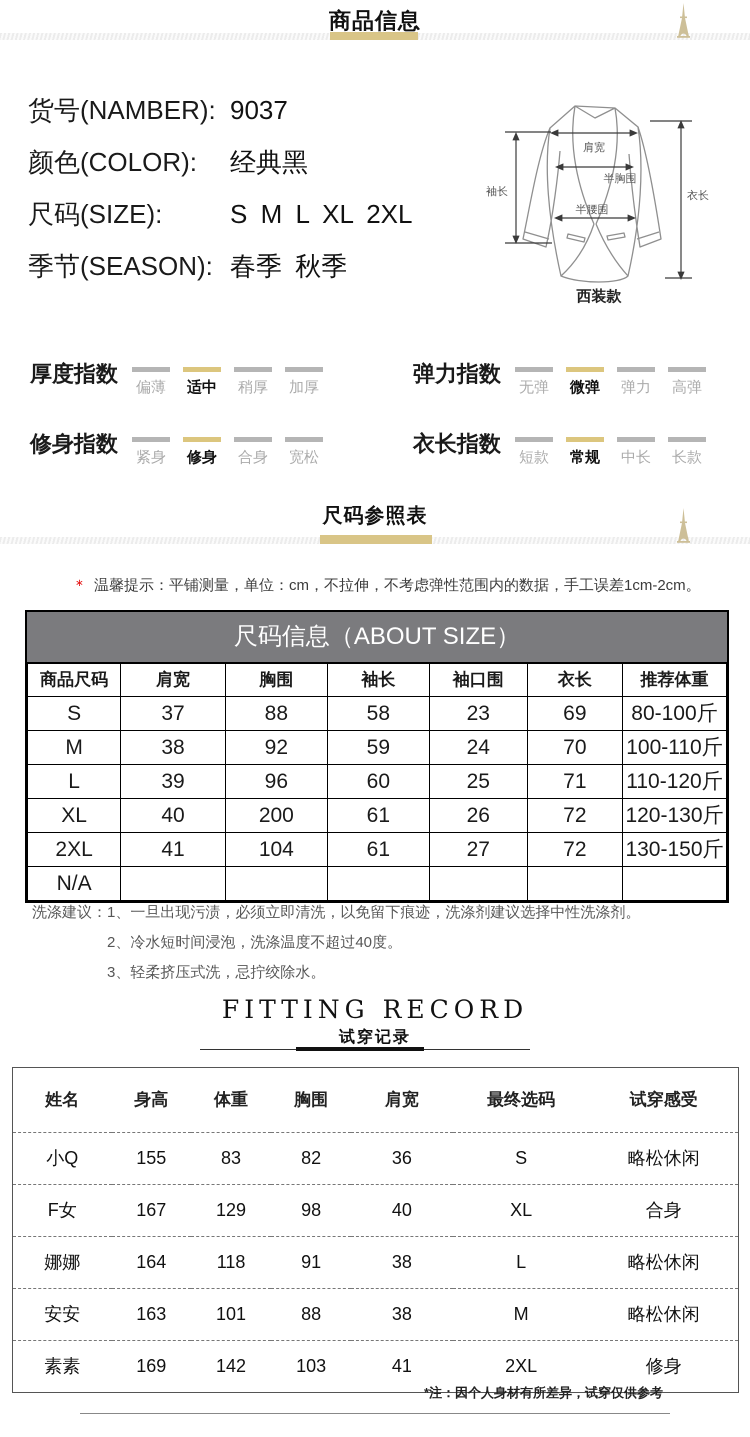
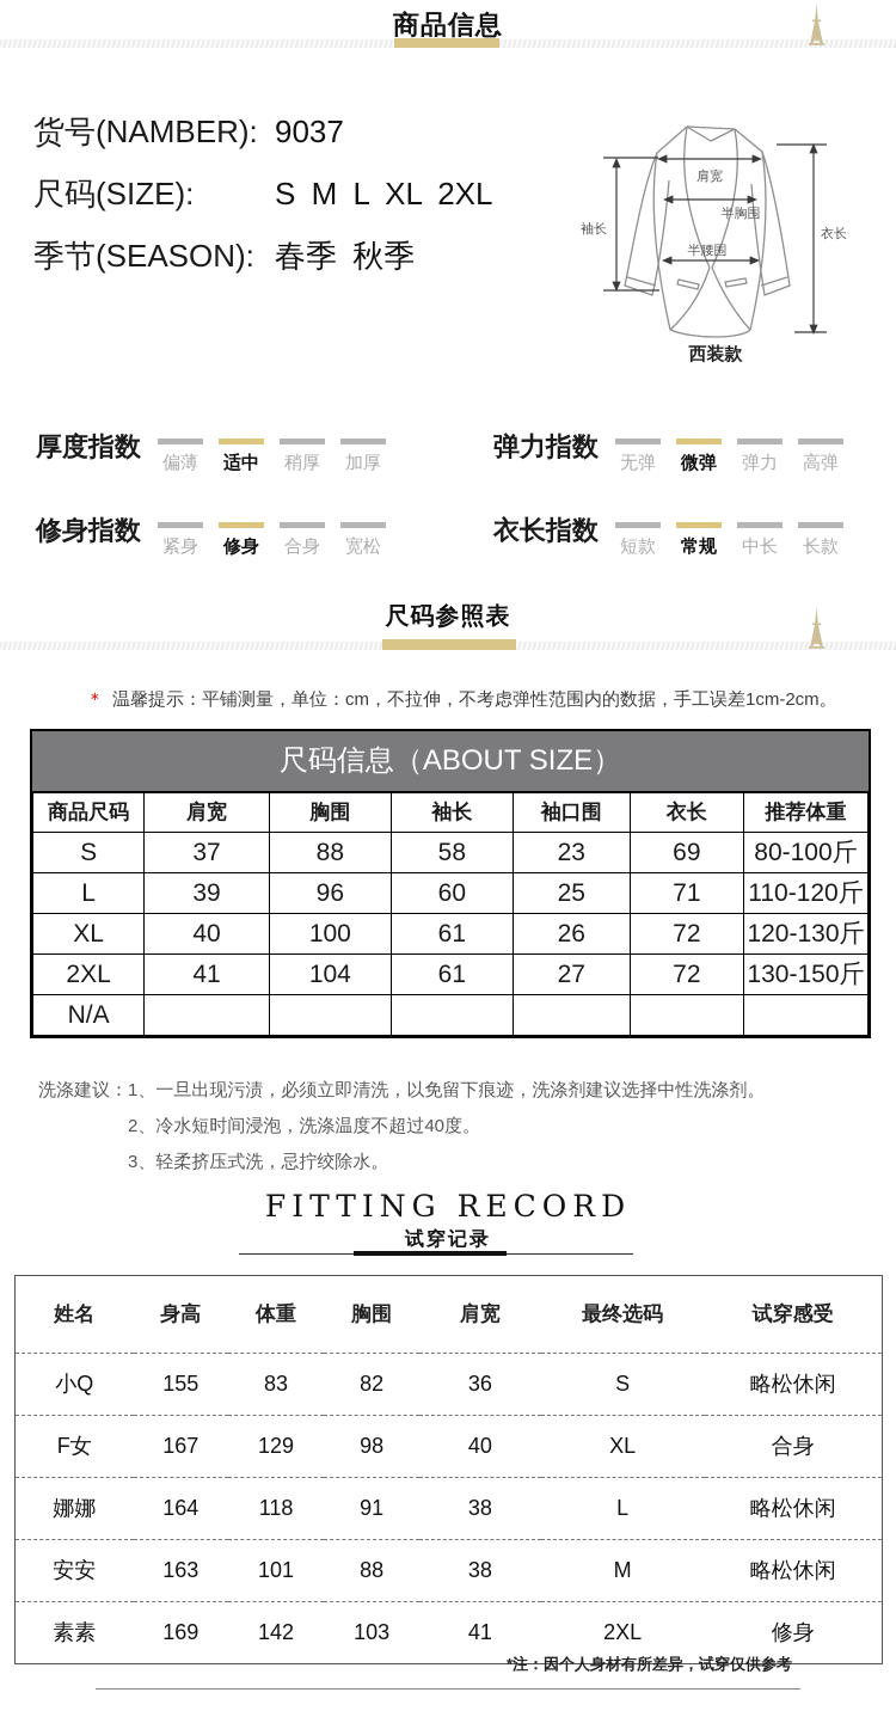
  商品信息
  货号(NAMBER): 9037
- 颜色(COLOR): 经典黑
  尺码(SIZE): S M L XL 2XL
  季节(SEASON): 春季 秋季
  肩宽
  半胸围
  半腰围
  袖长
  衣长
  西装款
  厚度指数
  偏薄
  适中
  稍厚
  加厚
  弹力指数
  无弹
  微弹
  弹力
  高弹
  修身指数
  紧身
  修身
  合身
  宽松
  衣长指数
  短款
  常规
  中长
  长款
  尺码参照表
  ＊
  温馨提示：平铺测量，单位：cm，不拉伸，不考虑弹性范围内的数据，手工误差1cm-2cm。
  尺码信息（ABOUT SIZE）
  商品尺码	肩宽	胸围	袖长	袖口围	衣长	推荐体重
  S	37	88	58	23	69	80-100斤
- M	38	92	59	24	70	100-110斤
  L	39	96	60	25	71	110-120斤
- XL	40	200	61	26	72	120-130斤
+ XL	40	100	61	26	72	120-130斤
  2XL	41	104	61	27	72	130-150斤
  N/A
  洗涤建议：
  1、一旦出现污渍，必须立即清洗，以免留下痕迹，洗涤剂建议选择中性洗涤剂。
  2、冷水短时间浸泡，洗涤温度不超过40度。
  3、轻柔挤压式洗，忌拧绞除水。
  FITTING RECORD
  试穿记录
  姓名	身高	体重	胸围	肩宽	最终选码	试穿感受
  小Q	155	83	82	36	S	略松休闲
  F女	167	129	98	40	XL	合身
  娜娜	164	118	91	38	L	略松休闲
  安安	163	101	88	38	M	略松休闲
  素素	169	142	103	41	2XL	修身
  *注：因个人身材有所差异，试穿仅供参考
